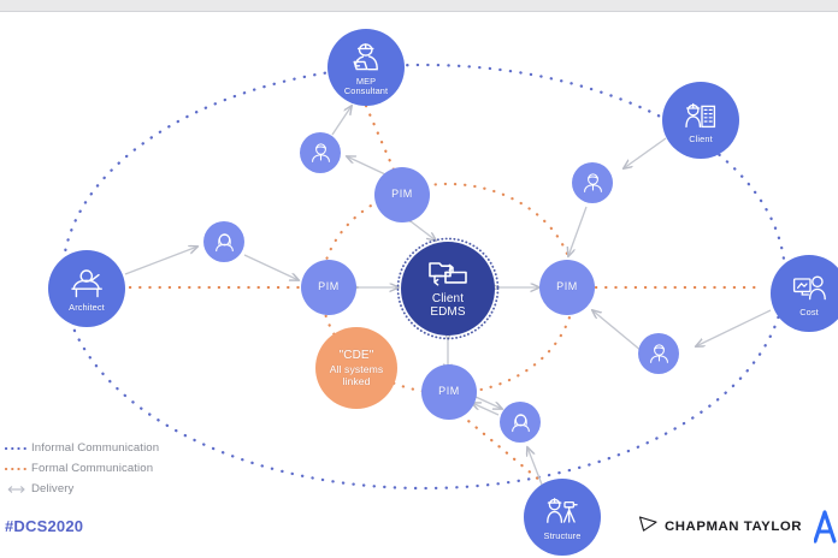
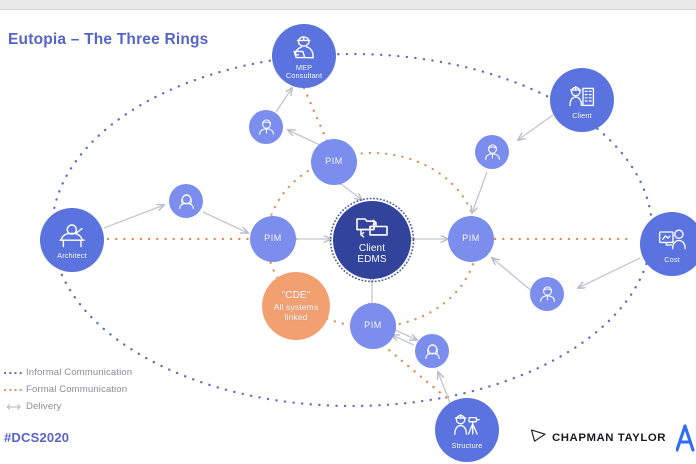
+ Eutopia – The Three Rings
  Client
  EDMS
  "CDE"
  All systems
  linked
  MEP
  Consultant
  Client
  Cost
  Structure
  Architect
  PIM
  PIM
  PIM
  PIM
  Informal Communication
  Formal Communication
  Delivery
  #DCS2020
  CHAPMAN TAYLOR
